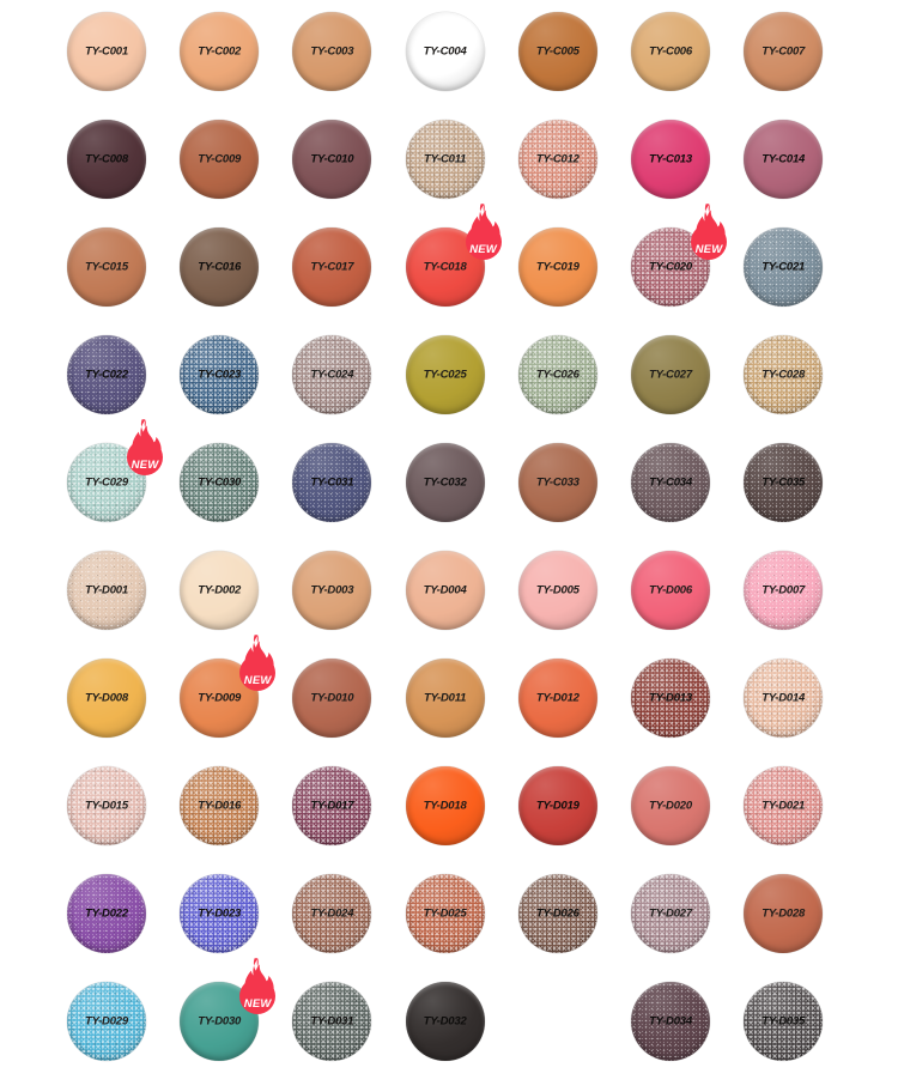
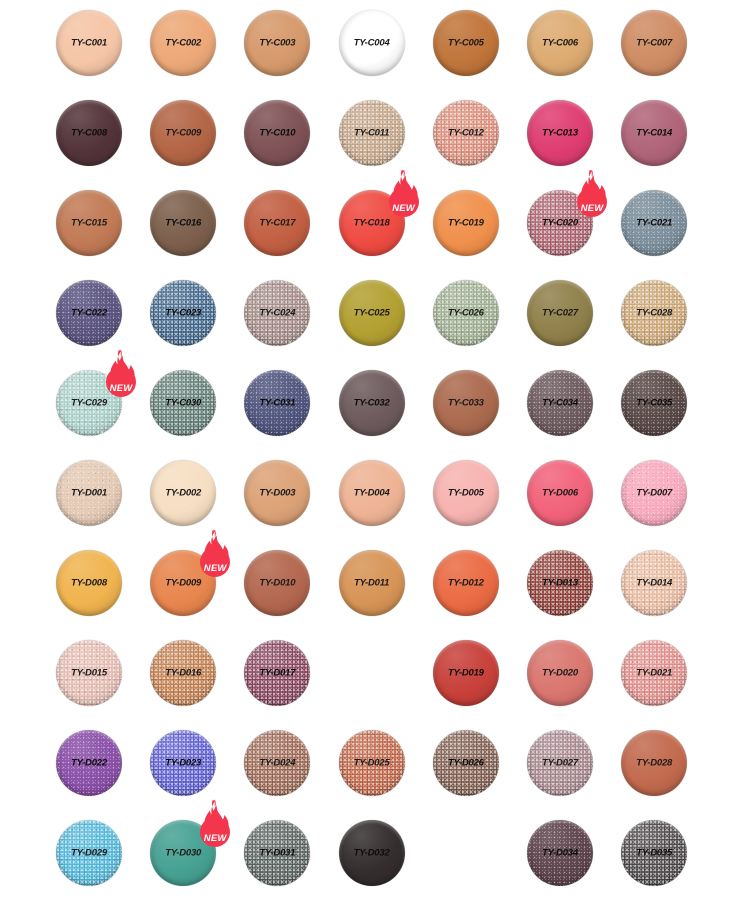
  TY-C001
  TY-C002
  TY-C003
  TY-C004
  TY-C005
  TY-C006
  TY-C007
  TY-C008
  TY-C009
  TY-C010
  TY-C011
  TY-C012
  TY-C013
  TY-C014
  TY-C015
  TY-C016
  TY-C017
  TY-C018
  NEW
  TY-C019
  TY-C020
  NEW
  TY-C021
  TY-C022
  TY-C023
  TY-C024
  TY-C025
  TY-C026
  TY-C027
  TY-C028
  TY-C029
  NEW
  TY-C030
  TY-C031
  TY-C032
  TY-C033
  TY-C034
  TY-C035
  TY-D001
  TY-D002
  TY-D003
  TY-D004
  TY-D005
  TY-D006
  TY-D007
  TY-D008
  TY-D009
  NEW
  TY-D010
  TY-D011
  TY-D012
  TY-D013
  TY-D014
  TY-D015
  TY-D016
  TY-D017
- TY-D018
  TY-D019
  TY-D020
  TY-D021
  TY-D022
  TY-D023
  TY-D024
  TY-D025
  TY-D026
  TY-D027
  TY-D028
  TY-D029
  TY-D030
  NEW
  TY-D031
  TY-D032
  TY-D034
  TY-D035
